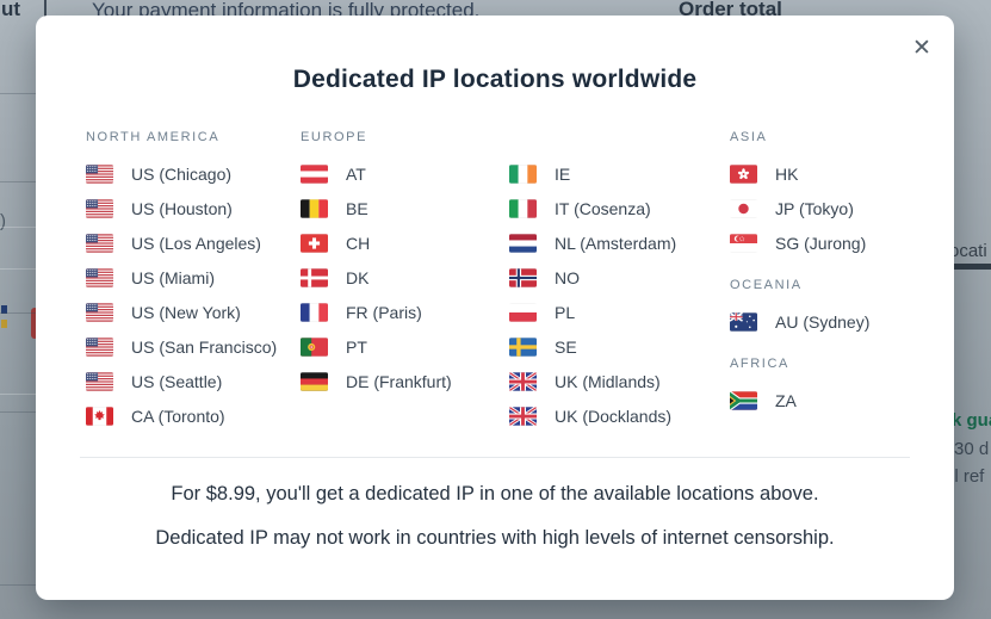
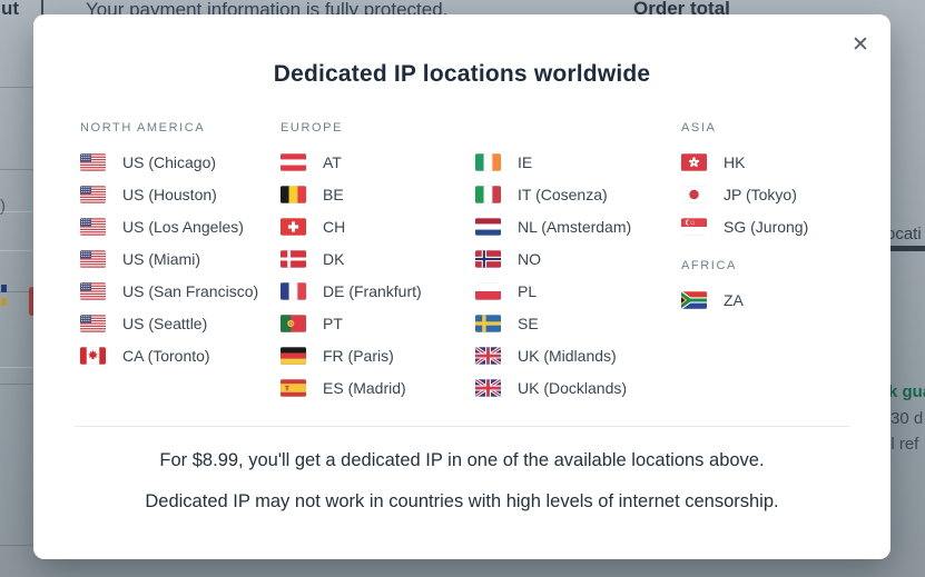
  ut
  Your payment information is fully protected.
  Order total
  ocati
  k gu
  30 d
  l ref
  )
  ✕
  Dedicated IP locations worldwide
  NORTH AMERICA
  US (Chicago)
  US (Houston)
  US (Los Angeles)
  US (Miami)
- US (New York)
  US (San Francisco)
  US (Seattle)
  CA (Toronto)
  EUROPE
  AT
  BE
  CH
  DK
- FR (Paris)
+ DE (Frankfurt)
  PT
- DE (Frankfurt)
+ FR (Paris)
+ ES (Madrid)
  IE
  IT (Cosenza)
  NL (Amsterdam)
  NO
  PL
  SE
  UK (Midlands)
  UK (Docklands)
  ASIA
  HK
  JP (Tokyo)
  SG (Jurong)
- OCEANIA
- AU (Sydney)
  AFRICA
  ZA
  For $8.99, you'll get a dedicated IP in one of the available locations above.
  Dedicated IP may not work in countries with high levels of internet censorship.
